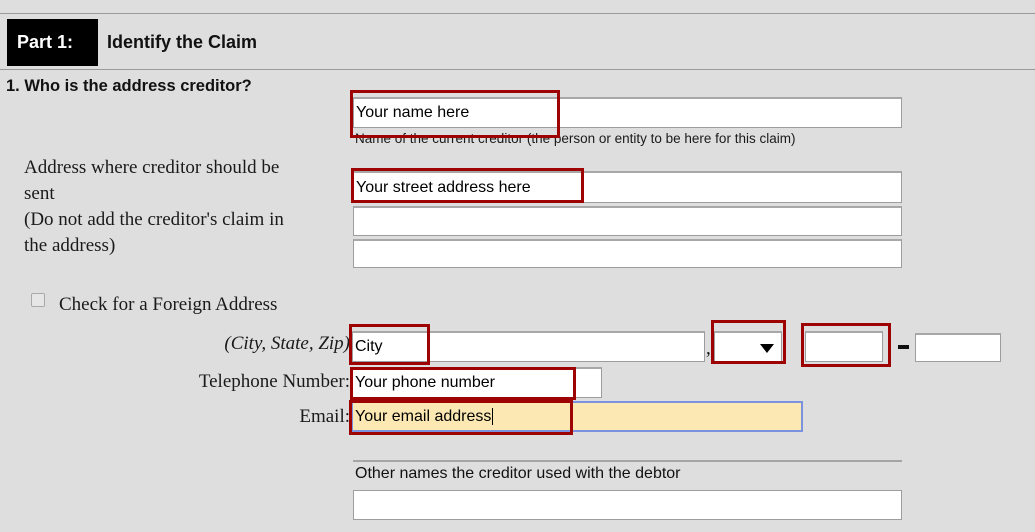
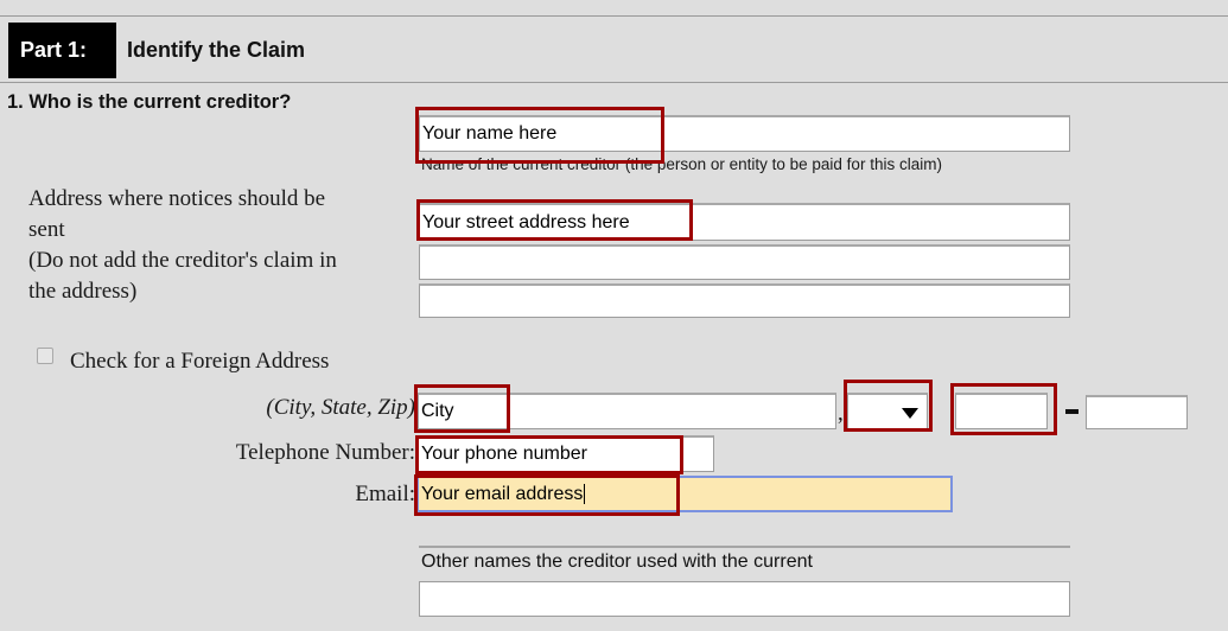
  Part 1:
  Identify the Claim
- 1. Who is the address creditor?
+ 1. Who is the current creditor?
  Your name here
- Name of the current creditor (the person or entity to be here for this claim)
+ Name of the current creditor (the person or entity to be paid for this claim)
- Address where creditor should be
+ Address where notices should be
  sent
  (Do not add the creditor's claim in
  the address)
  Your street address here
  Check for a Foreign Address
  (City, State, Zip)
  City
  ,
  Telephone Number:
  Your phone number
  Email:
  Your email address
- Other names the creditor used with the debtor
+ Other names the creditor used with the current
